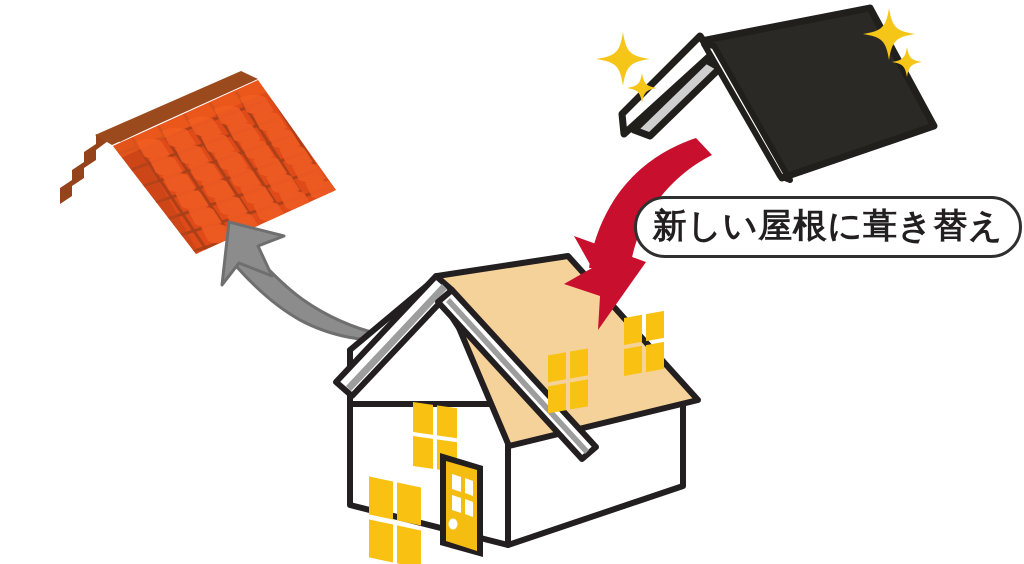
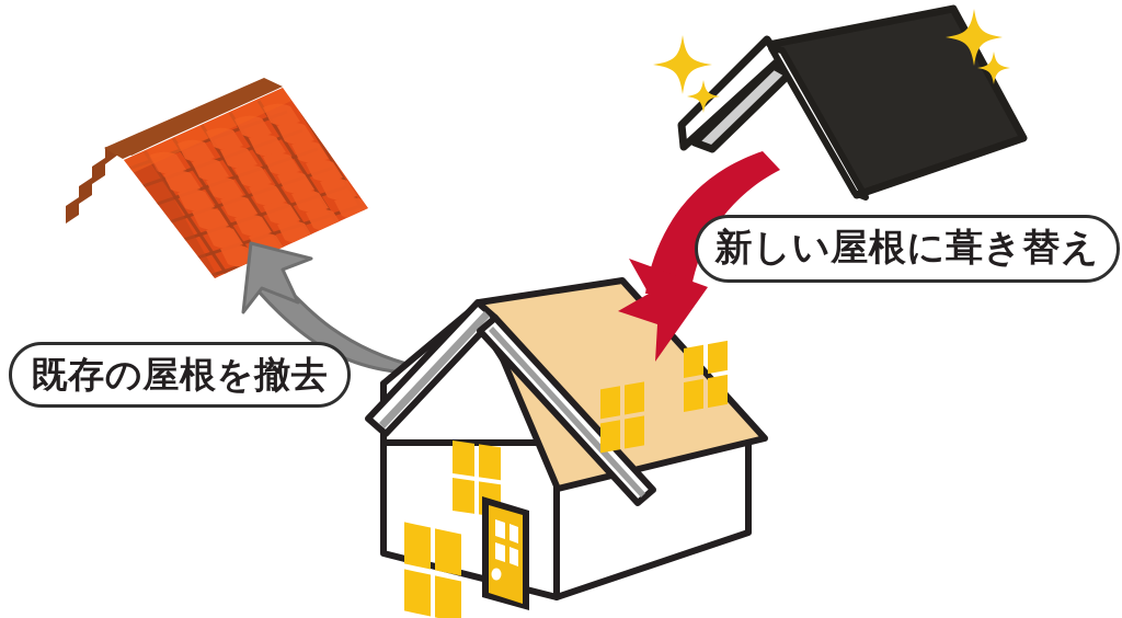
+ 既存の屋根を撤去
  新しい屋根に葺き替え
